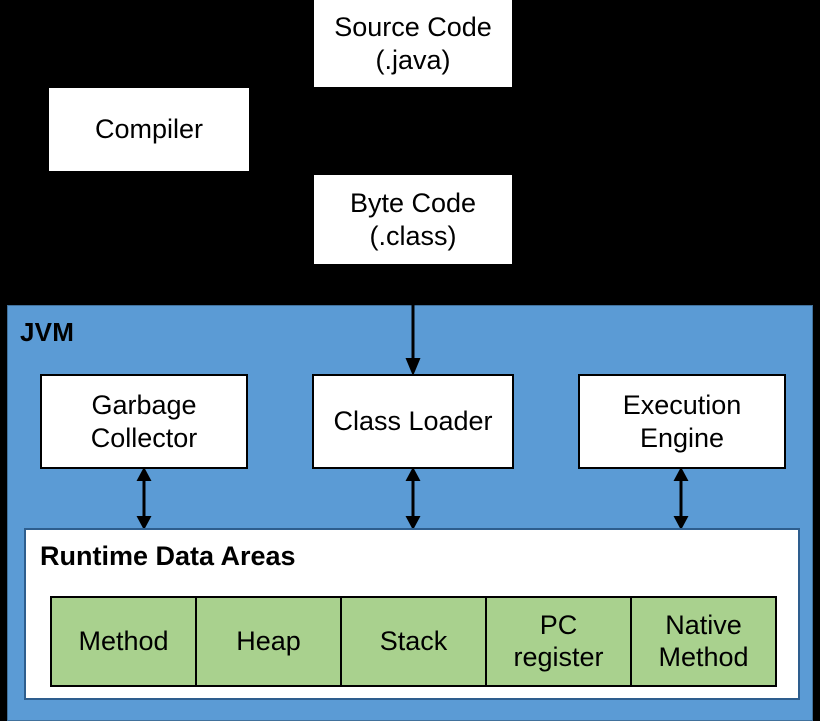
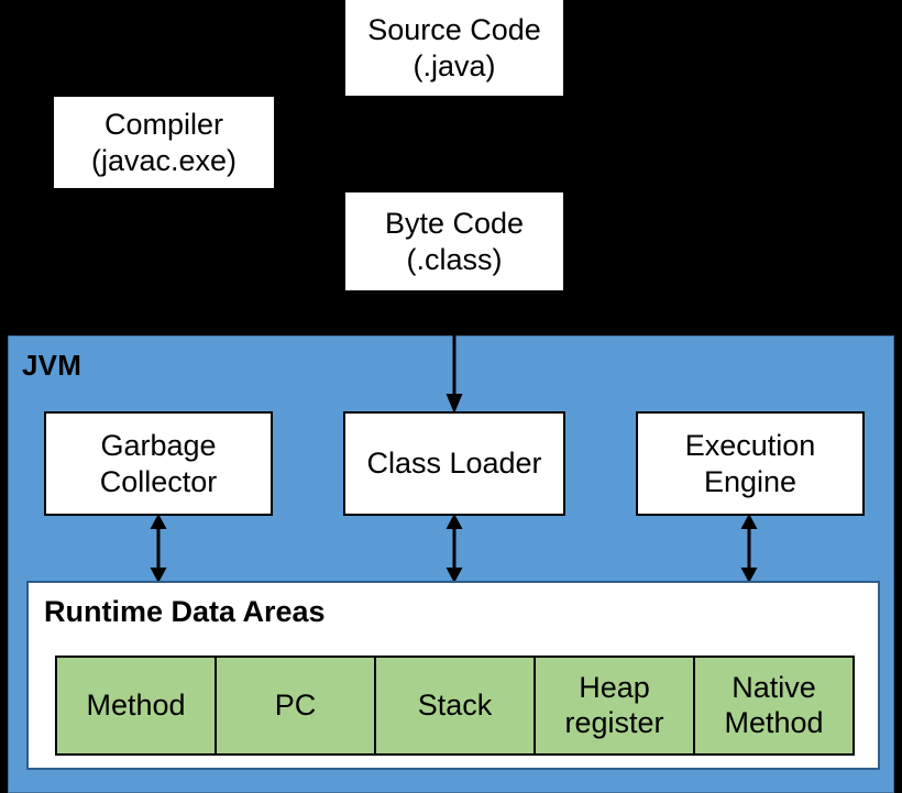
  Source Code
  (.java)
  Compiler
+ (javac.exe)
  Byte Code
  (.class)
  JVM
  Garbage
  Collector
  Class Loader
  Execution
  Engine
  Runtime Data Areas
  Method
- Heap
+ PC
  Stack
- PC
+ Heap
  register
  Native
  Method
